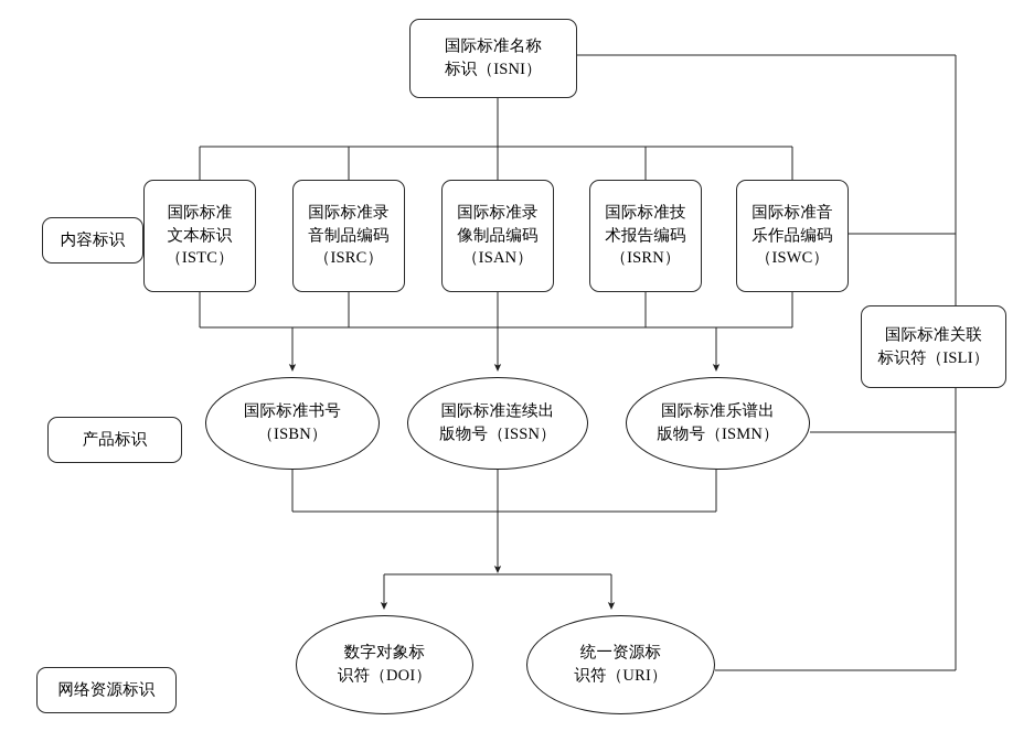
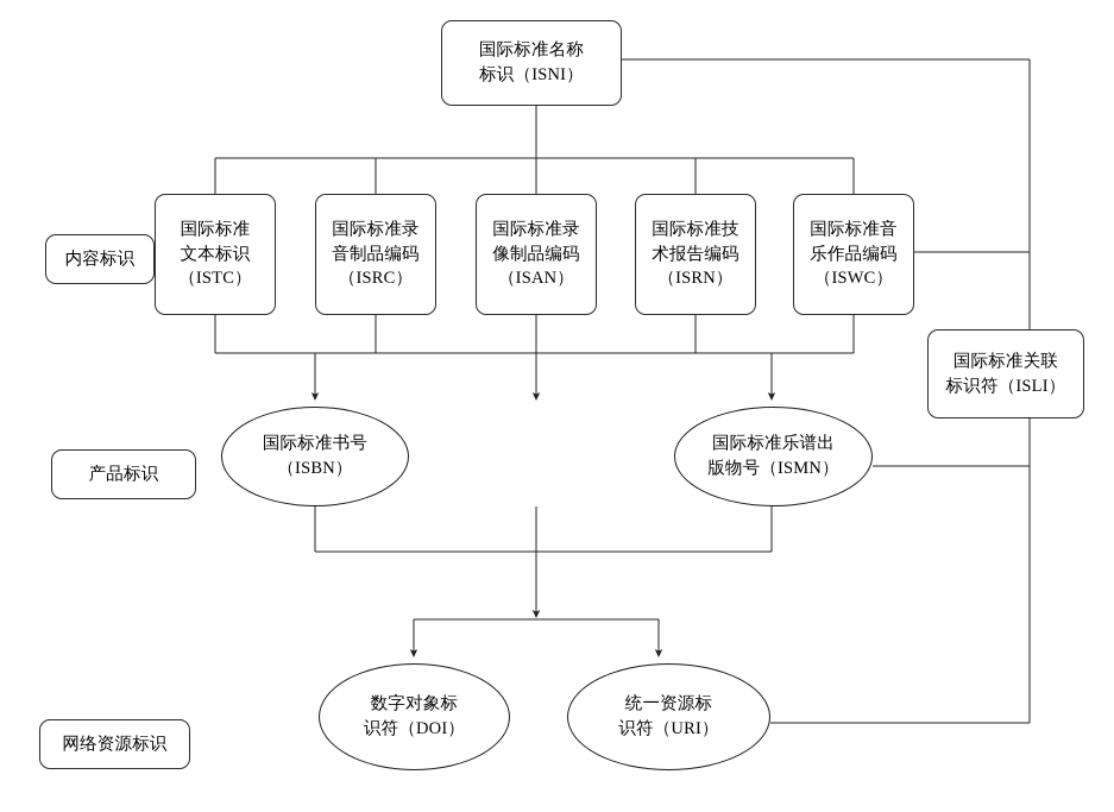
  内容标识
  产品标识
  网络资源标识
  国际标准名称
  标识（ISNI）
  国际标准
  文本标识
  （ISTC）
  国际标准录
  音制品编码
  （ISRC）
  国际标准录
  像制品编码
  （ISAN）
  国际标准技
  术报告编码
  （ISRN）
  国际标准音
  乐作品编码
  （ISWC）
  国际标准关联
  标识符（ISLI）
  国际标准书号
  （ISBN）
- 国际标准连续出
- 版物号（ISSN）
  国际标准乐谱出
  版物号（ISMN）
  数字对象标
  识符（DOI）
  统一资源标
  识符（URI）
